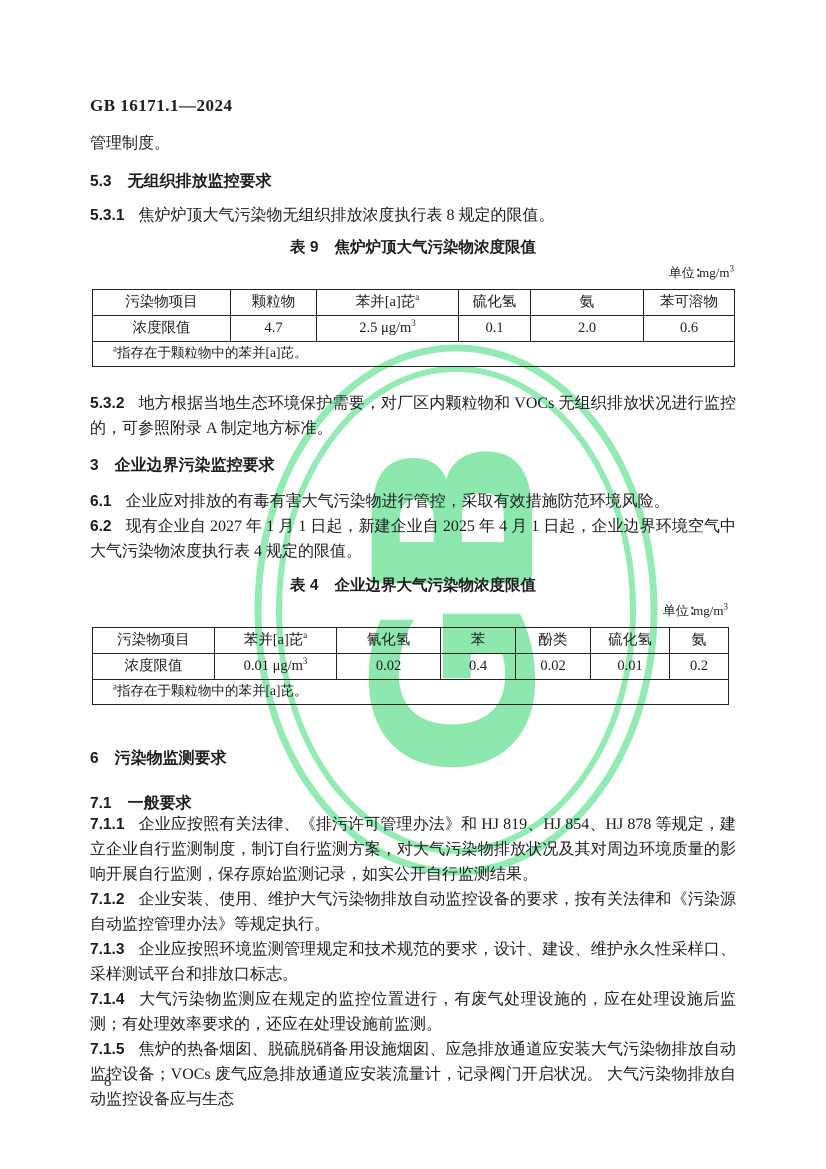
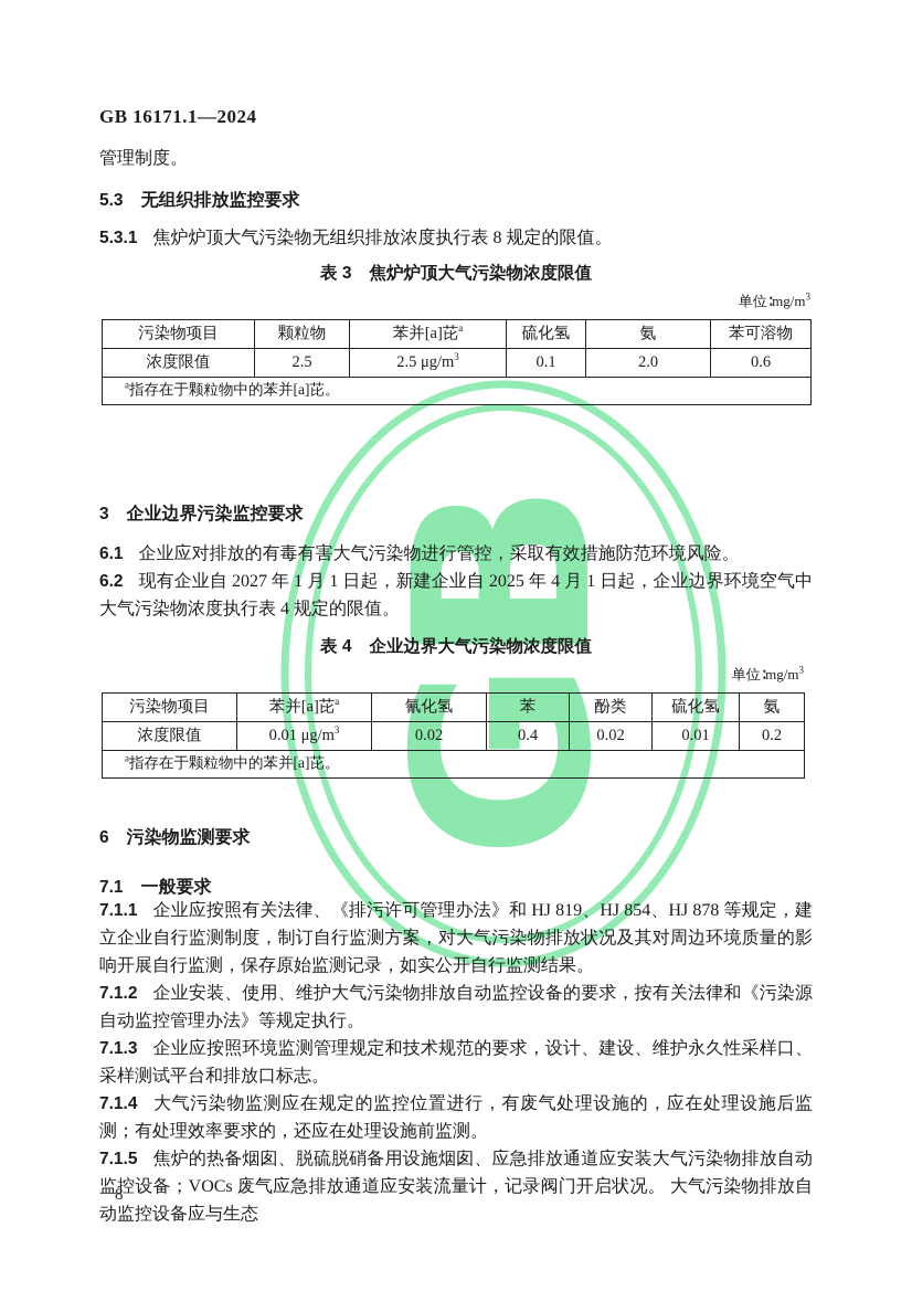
  GB 16171.1—2024
  管理制度。
  5.3 无组织排放监控要求
  5.3.1 焦炉炉顶大气污染物无组织排放浓度执行表 8 规定的限值。
- 表 9 焦炉炉顶大气污染物浓度限值
+ 表 3 焦炉炉顶大气污染物浓度限值
  单位∶mg/m3
  污染物项目	颗粒物	苯并[a]芘a	硫化氢	氨	苯可溶物
- 浓度限值	4.7	2.5 μg/m3	0.1	2.0	0.6
+ 浓度限值	2.5	2.5 μg/m3	0.1	2.0	0.6
  a指存在于颗粒物中的苯并[a]芘。
- 5.3.2 地方根据当地生态环境保护需要，对厂区内颗粒物和 VOCs 无组织排放状况进行监控的，可参照附录 A 制定地方标准。
  3 企业边界污染监控要求
  6.1 企业应对排放的有毒有害大气污染物进行管控，采取有效措施防范环境风险。
  6.2 现有企业自 2027 年 1 月 1 日起，新建企业自 2025 年 4 月 1 日起，企业边界环境空气中大气污染物浓度执行表 4 规定的限值。
  表 4 企业边界大气污染物浓度限值
  单位∶mg/m3
  污染物项目	苯并[a]芘a	氰化氢	苯	酚类	硫化氢	氨
  浓度限值	0.01 μg/m3	0.02	0.4	0.02	0.01	0.2
  a指存在于颗粒物中的苯并[a]芘。
  6 污染物监测要求
  7.1 一般要求
  7.1.1 企业应按照有关法律、《排污许可管理办法》和 HJ 819、HJ 854、HJ 878 等规定，建立企业自行监测制度，制订自行监测方案，对大气污染物排放状况及其对周边环境质量的影响开展自行监测，保存原始监测记录，如实公开自行监测结果。
  7.1.2 企业安装、使用、维护大气污染物排放自动监控设备的要求，按有关法律和《污染源自动监控管理办法》等规定执行。
  7.1.3 企业应按照环境监测管理规定和技术规范的要求，设计、建设、维护永久性采样口、采样测试平台和排放口标志。
  7.1.4 大气污染物监测应在规定的监控位置进行，有废气处理设施的，应在处理设施后监测；有处理效率要求的，还应在处理设施前监测。
  7.1.5 焦炉的热备烟囱、脱硫脱硝备用设施烟囱、应急排放通道应安装大气污染物排放自动监控设备；VOCs 废气应急排放通道应安装流量计，记录阀门开启状况。 大气污染物排放自动监控设备应与生态
  8
